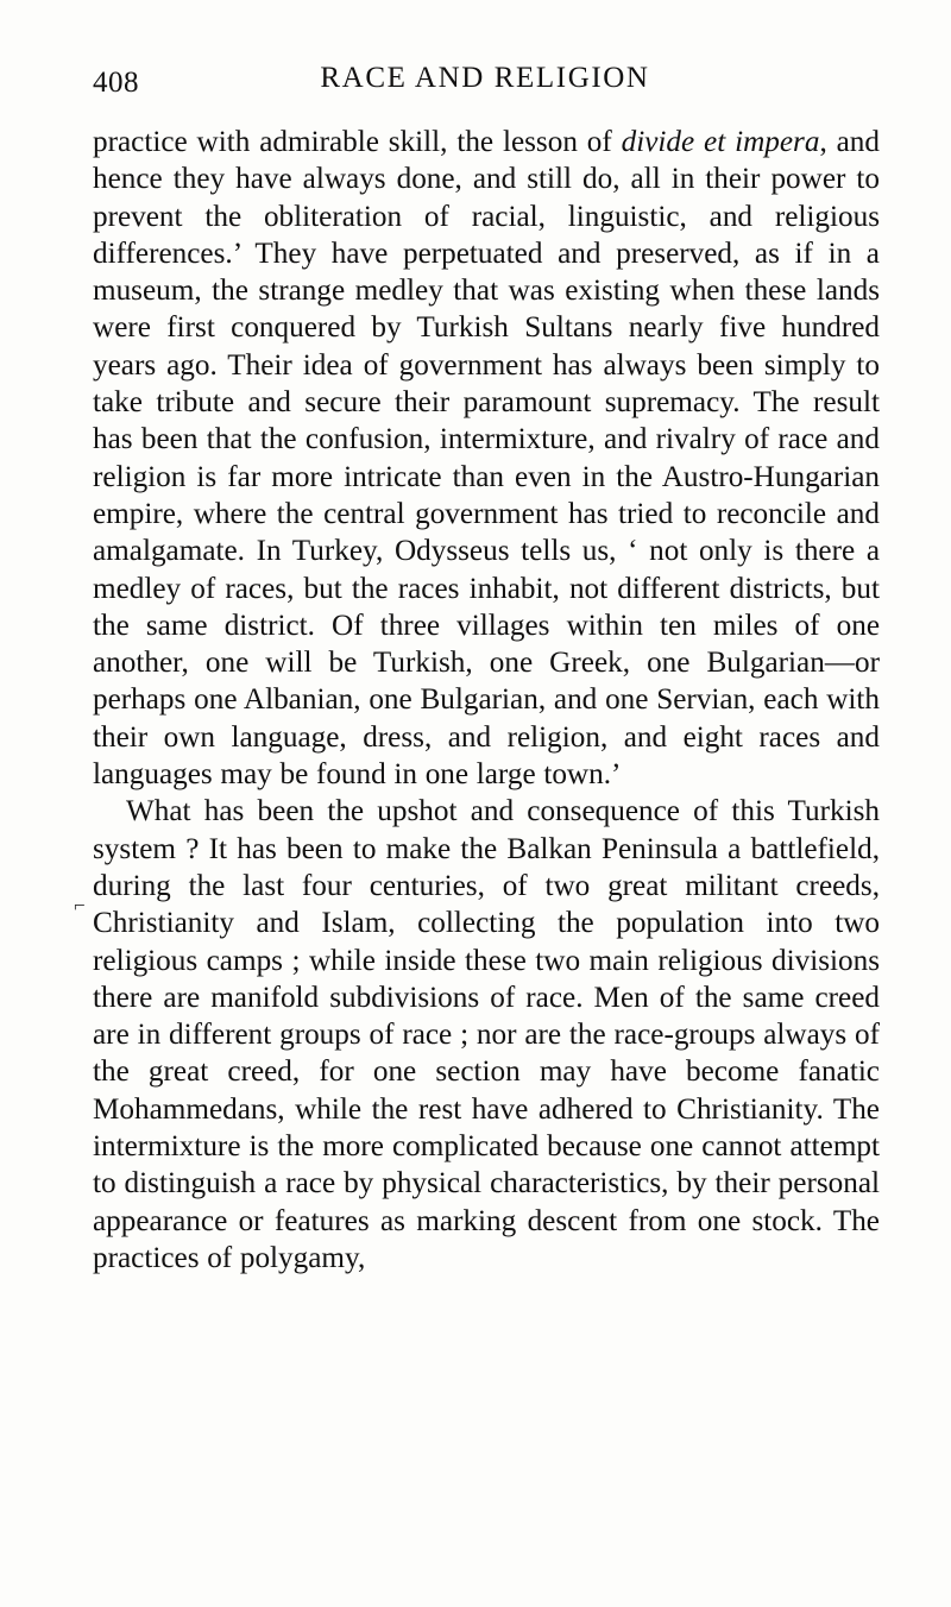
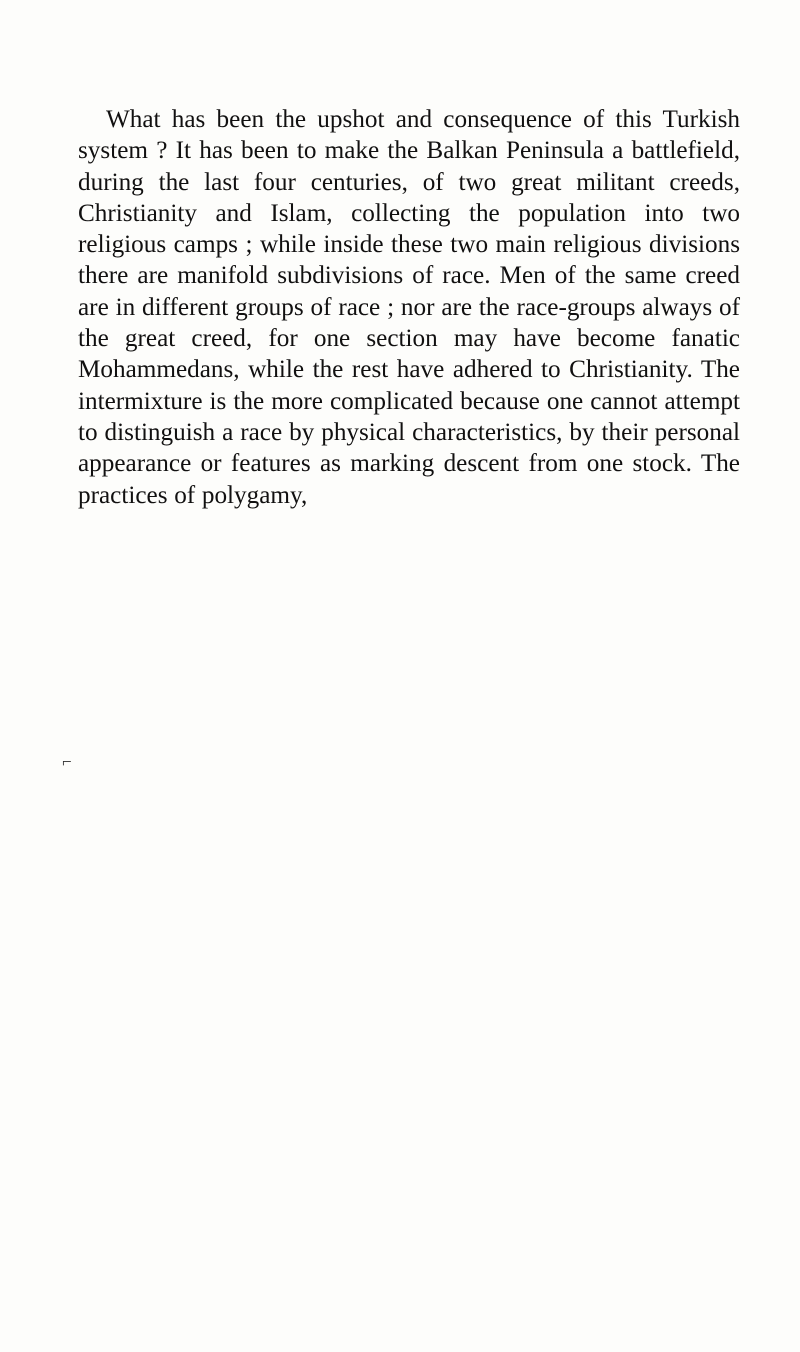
- 408
- RACE AND RELIGION
- practice with admirable skill, the lesson of divide et impera, and hence they have always done, and still do, all in their power to prevent the obliteration of racial, linguistic, and religious differences.’ They have perpetuated and preserved, as if in a museum, the strange medley that was existing when these lands were first conquered by Turkish Sultans nearly five hundred years ago. Their idea of government has always been simply to take tribute and secure their paramount supremacy. The result has been that the confusion, intermixture, and rivalry of race and religion is far more intricate than even in the Austro-Hungarian empire, where the central government has tried to reconcile and amalgamate. In Turkey, Odysseus tells us, ‘ not only is there a medley of races, but the races inhabit, not different districts, but the same district. Of three villages within ten miles of one another, one will be Turkish, one Greek, one Bulgarian—or perhaps one Albanian, one Bulgarian, and one Servian, each with their own language, dress, and religion, and eight races and languages may be found in one large town.’
  What has been the upshot and consequence of this Turkish system ? It has been to make the Balkan Peninsula a battlefield, during the last four centuries, of two great militant creeds, Christianity and Islam, collecting the population into two religious camps ; while inside these two main religious divisions there are manifold subdivisions of race. Men of the same creed are in different groups of race ; nor are the race-groups always of the great creed, for one section may have become fanatic Mohammedans, while the rest have adhered to Christianity. The intermixture is the more complicated because one cannot attempt to distinguish a race by physical characteristics, by their personal appearance or features as marking descent from one stock. The practices of polygamy,
  ⌐
